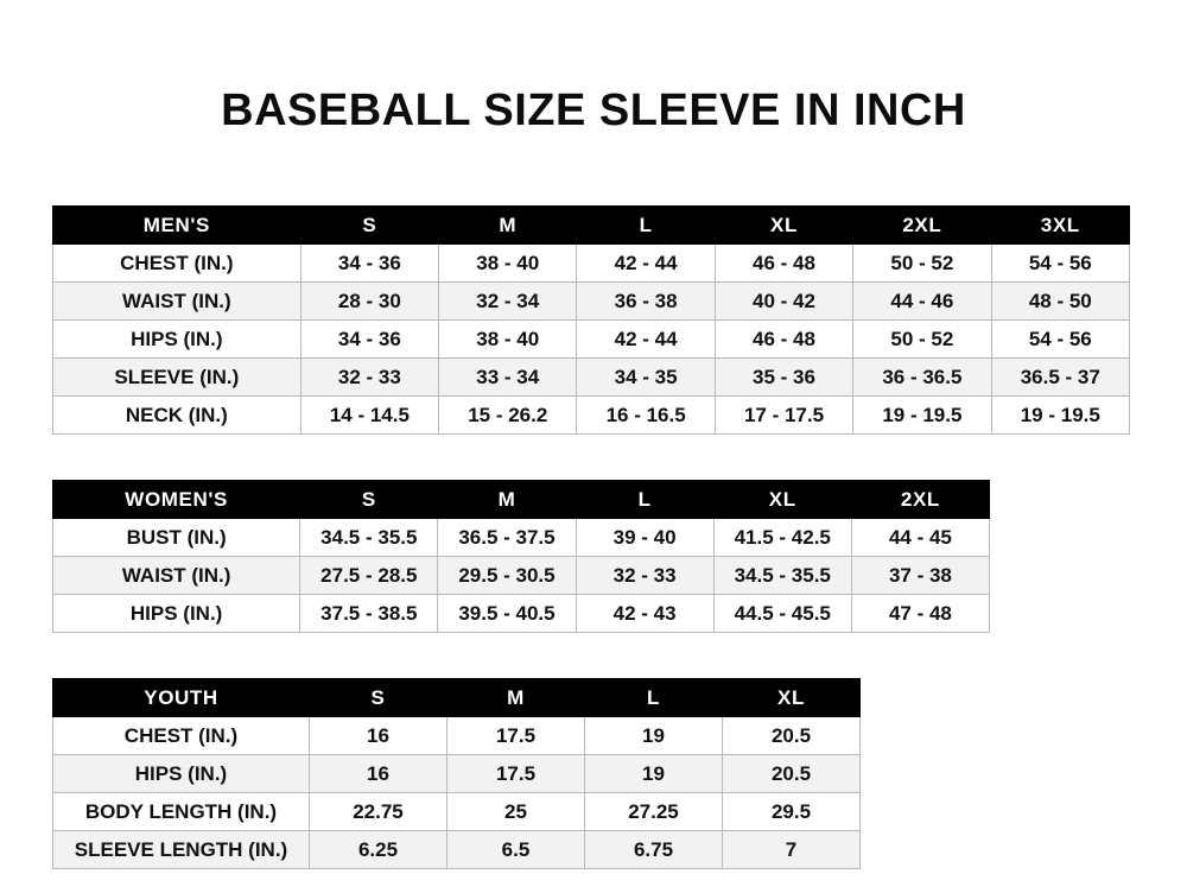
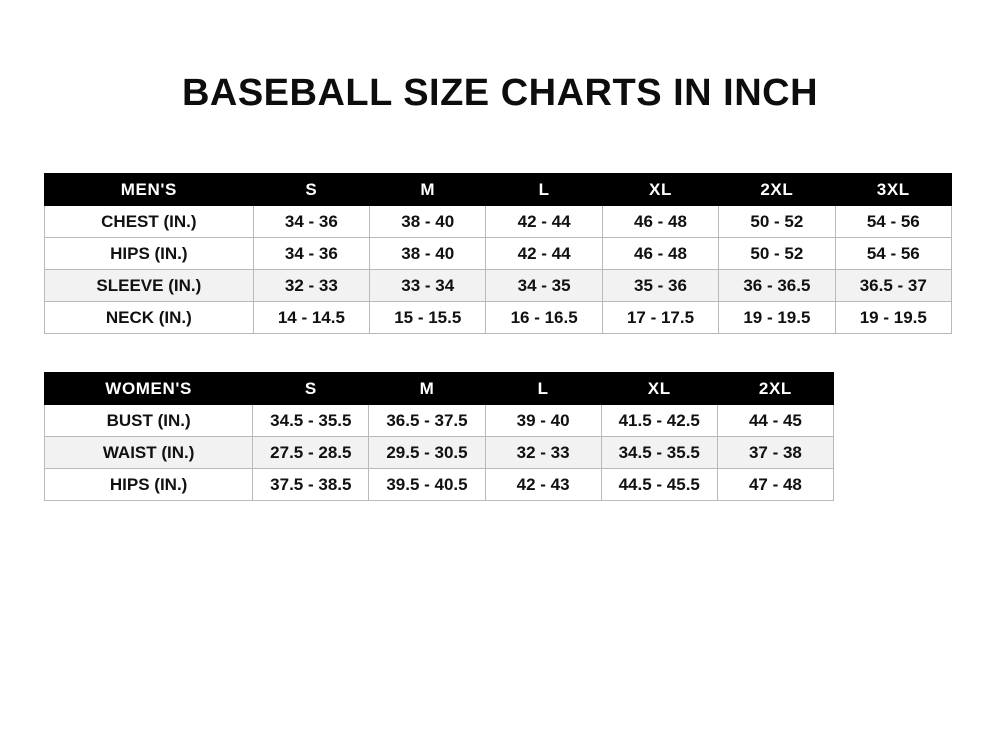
- BASEBALL SIZE SLEEVE IN INCH
+ BASEBALL SIZE CHARTS IN INCH
  MEN'S	S	M	L	XL	2XL	3XL
  CHEST (IN.)	34 - 36	38 - 40	42 - 44	46 - 48	50 - 52	54 - 56
- WAIST (IN.)	28 - 30	32 - 34	36 - 38	40 - 42	44 - 46	48 - 50
  HIPS (IN.)	34 - 36	38 - 40	42 - 44	46 - 48	50 - 52	54 - 56
  SLEEVE (IN.)	32 - 33	33 - 34	34 - 35	35 - 36	36 - 36.5	36.5 - 37
- NECK (IN.)	14 - 14.5	15 - 26.2	16 - 16.5	17 - 17.5	19 - 19.5	19 - 19.5
+ NECK (IN.)	14 - 14.5	15 - 15.5	16 - 16.5	17 - 17.5	19 - 19.5	19 - 19.5
  WOMEN'S	S	M	L	XL	2XL
  BUST (IN.)	34.5 - 35.5	36.5 - 37.5	39 - 40	41.5 - 42.5	44 - 45
  WAIST (IN.)	27.5 - 28.5	29.5 - 30.5	32 - 33	34.5 - 35.5	37 - 38
  HIPS (IN.)	37.5 - 38.5	39.5 - 40.5	42 - 43	44.5 - 45.5	47 - 48
- YOUTH	S	M	L	XL
- CHEST (IN.)	16	17.5	19	20.5
- HIPS (IN.)	16	17.5	19	20.5
- BODY LENGTH (IN.)	22.75	25	27.25	29.5
- SLEEVE LENGTH (IN.)	6.25	6.5	6.75	7
